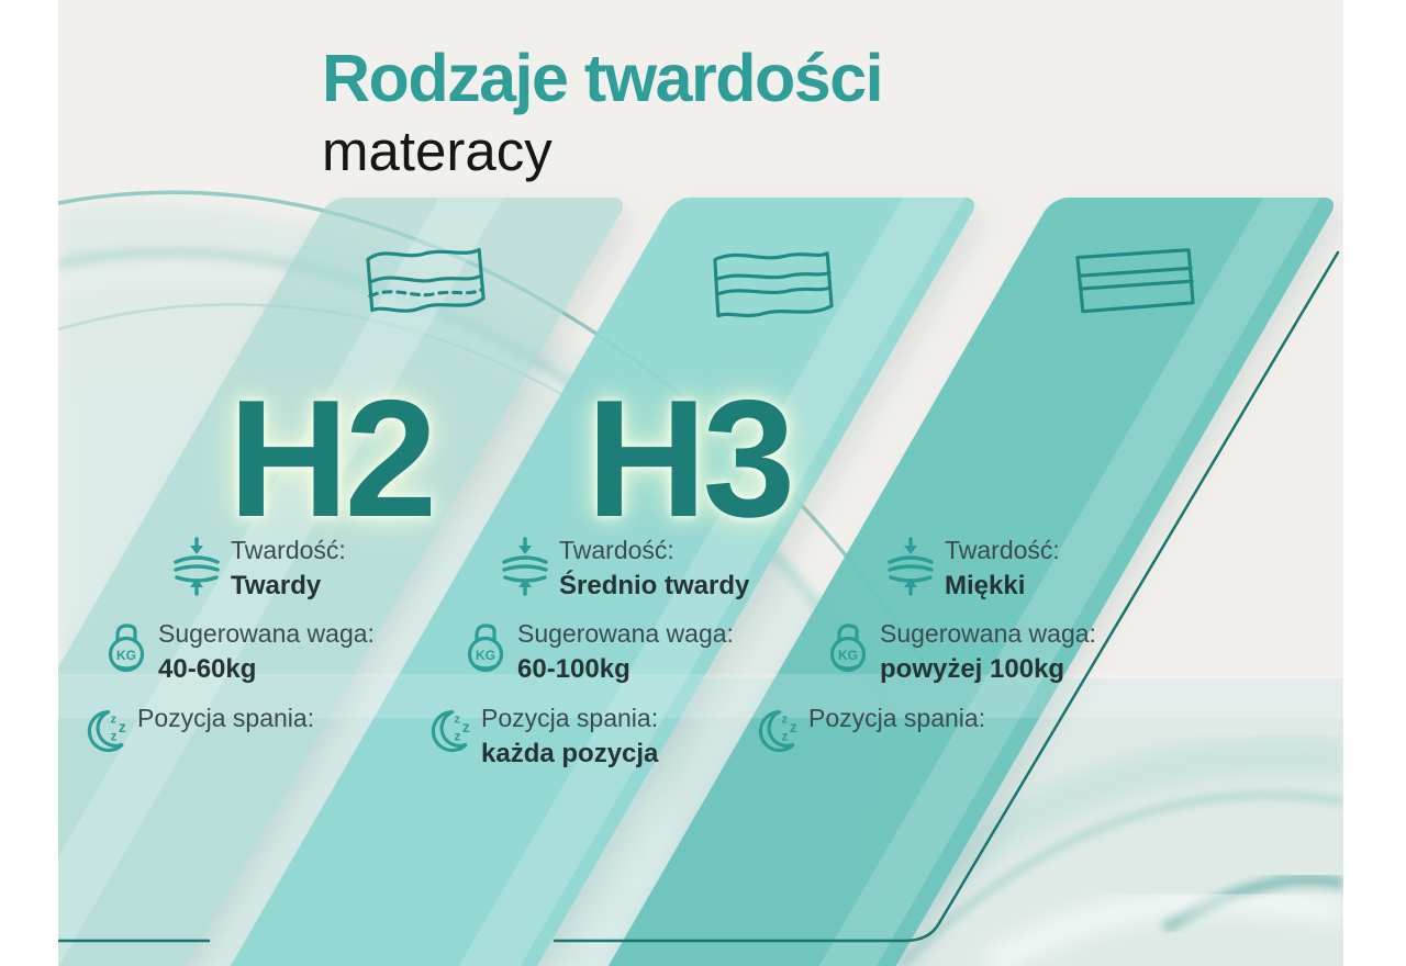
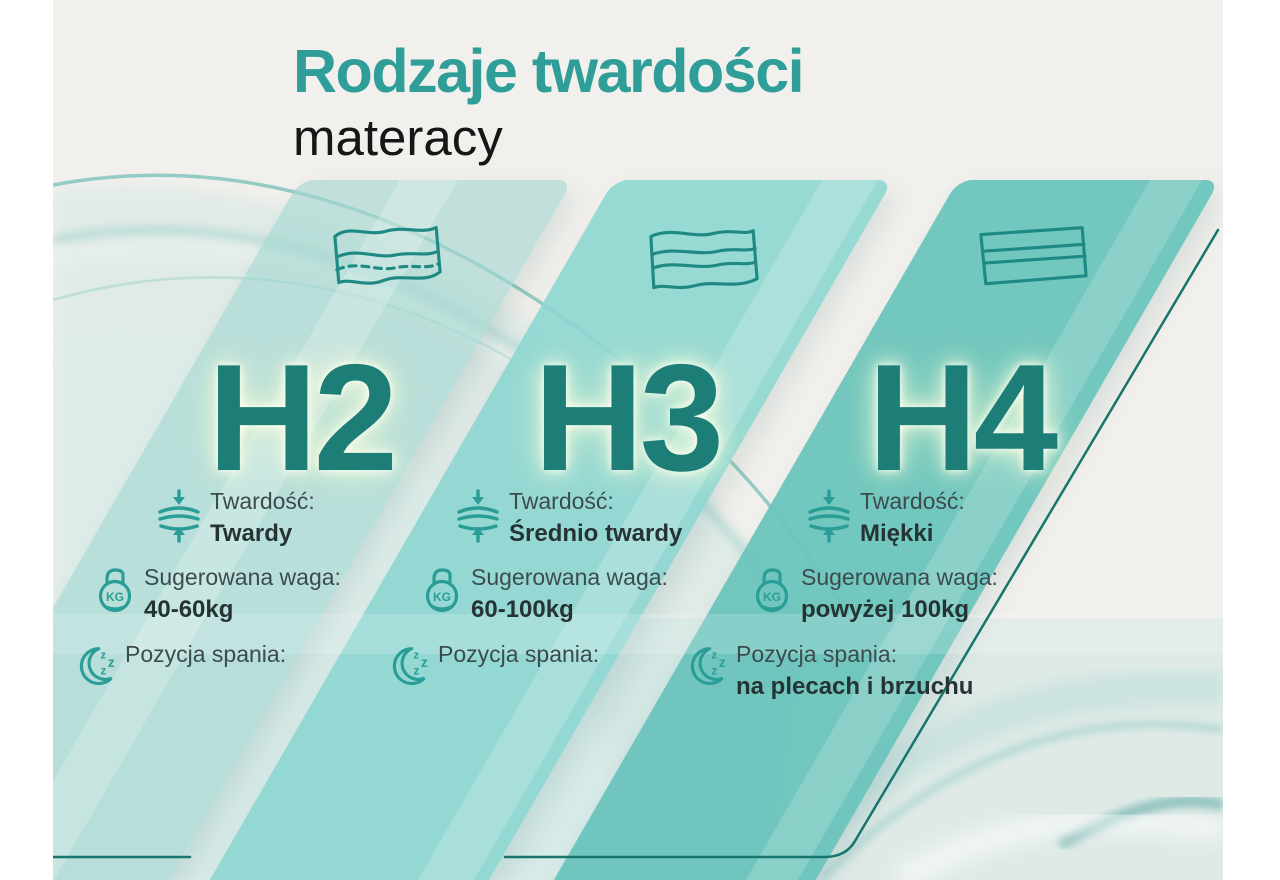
  Rodzaje twardości
  materacy
  H2
  H3
+ H4
  Twardość:
  Twardy
  KG
  Sugerowana waga:
  40-60kg
  z
  z
  z
  Pozycja spania:
  Twardość:
  Średnio twardy
  KG
  Sugerowana waga:
  60-100kg
  z
  z
  z
  Pozycja spania:
- każda pozycja
  Twardość:
  Miękki
  KG
  Sugerowana waga:
  powyżej 100kg
  z
  z
  z
  Pozycja spania:
+ na plecach i brzuchu
